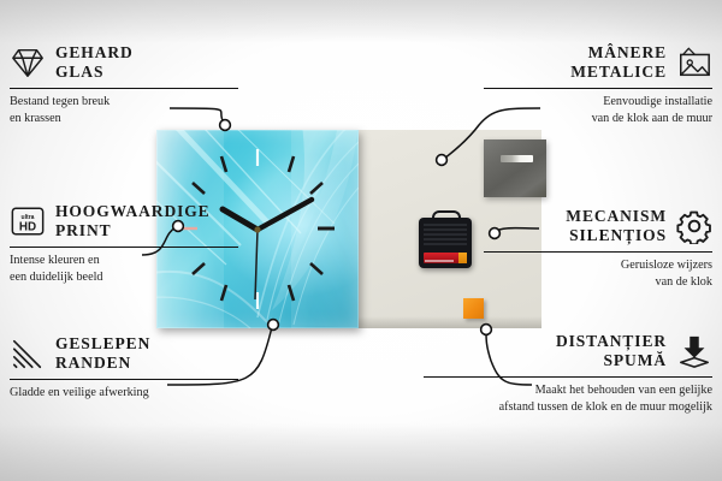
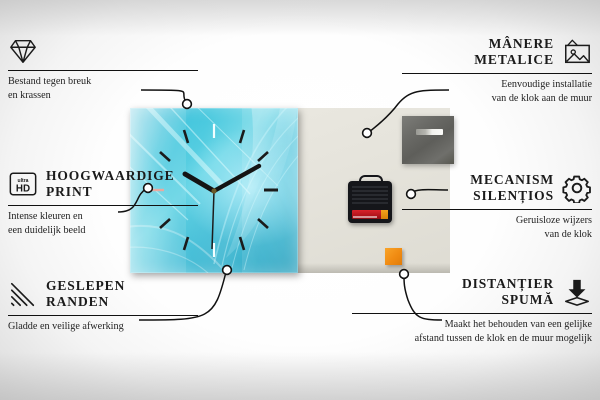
- GEHARD
- GLAS
  Bestand tegen breuk
  en krassen
  HD
  HOOGWAARDIGE
  PRINT
  Intense kleuren en
  een duidelijk beeld
  GESLEPEN
  RANDEN
  Gladde en veilige afwerking
  MÂNERE
  METALICE
  Eenvoudige installatie
  van de klok aan de muur
  MECANISM
  SILENȚIOS
  Geruisloze wijzers
  van de klok
  DISTANȚIER
  SPUMĂ
  Maakt het behouden van een gelijke
  afstand tussen de klok en de muur mogelijk
